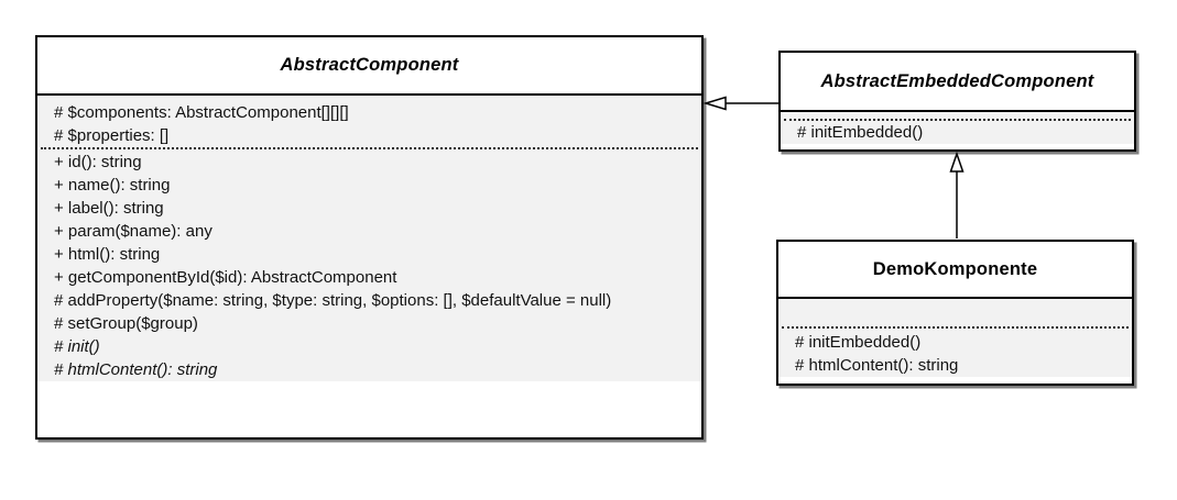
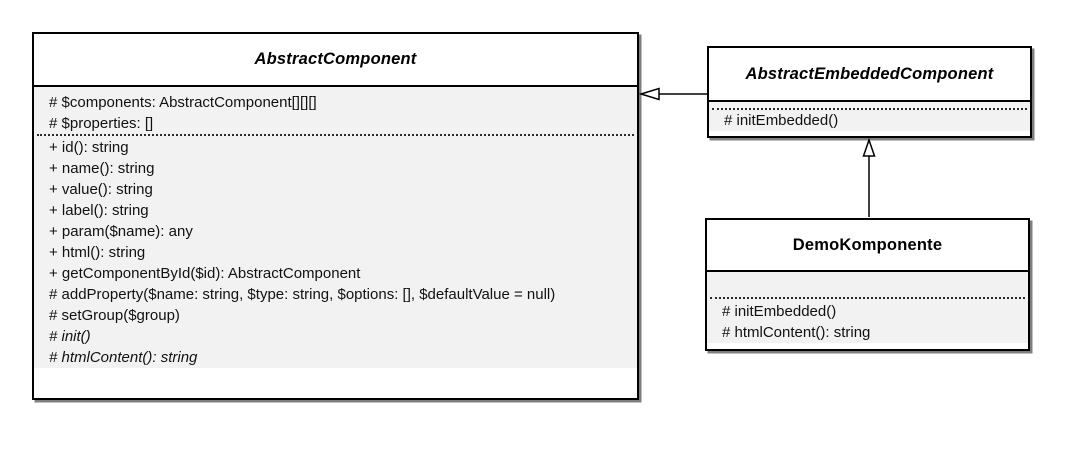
  AbstractComponent
  # $components: AbstractComponent[][][]
  # $properties: []
  + id(): string
  + name(): string
+ + value(): string
  + label(): string
  + param($name): any
  + html(): string
  + getComponentById($id): AbstractComponent
  # addProperty($name: string, $type: string, $options: [], $defaultValue = null)
  # setGroup($group)
  # init()
  # htmlContent(): string
  AbstractEmbeddedComponent
  # initEmbedded()
  DemoKomponente
  # initEmbedded()
  # htmlContent(): string
